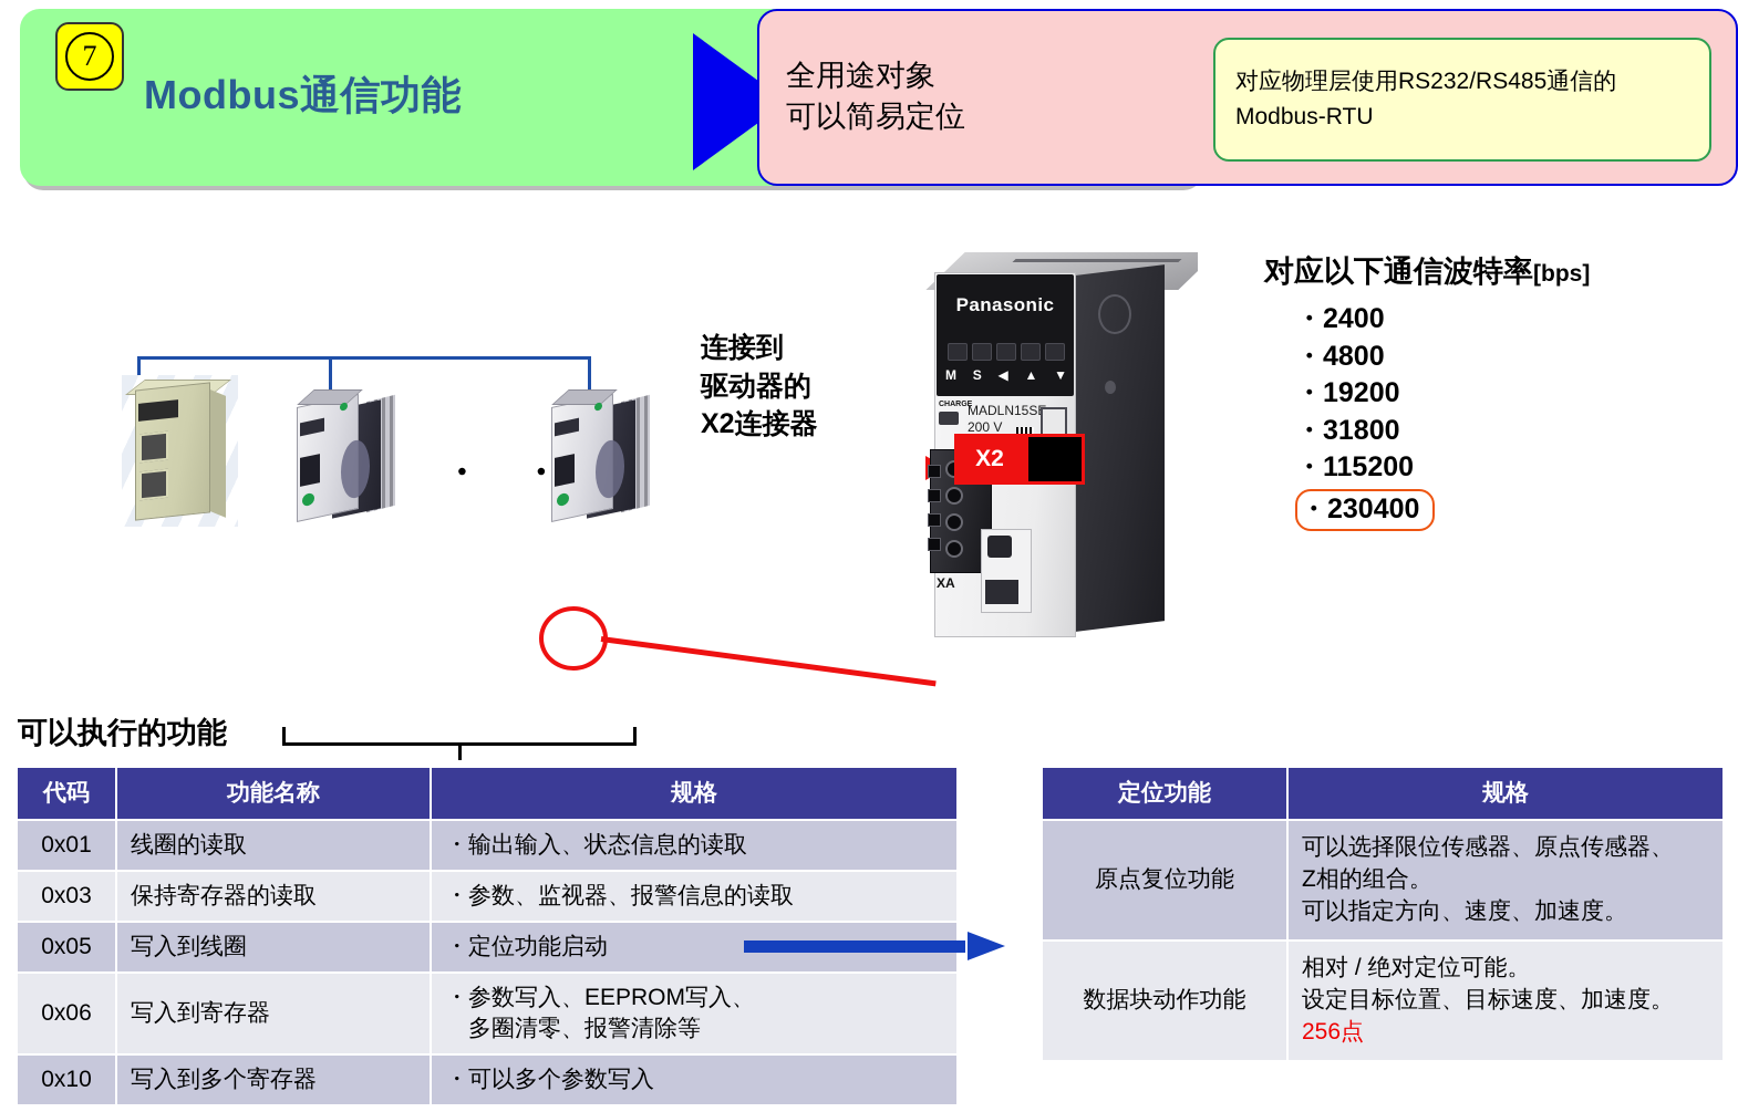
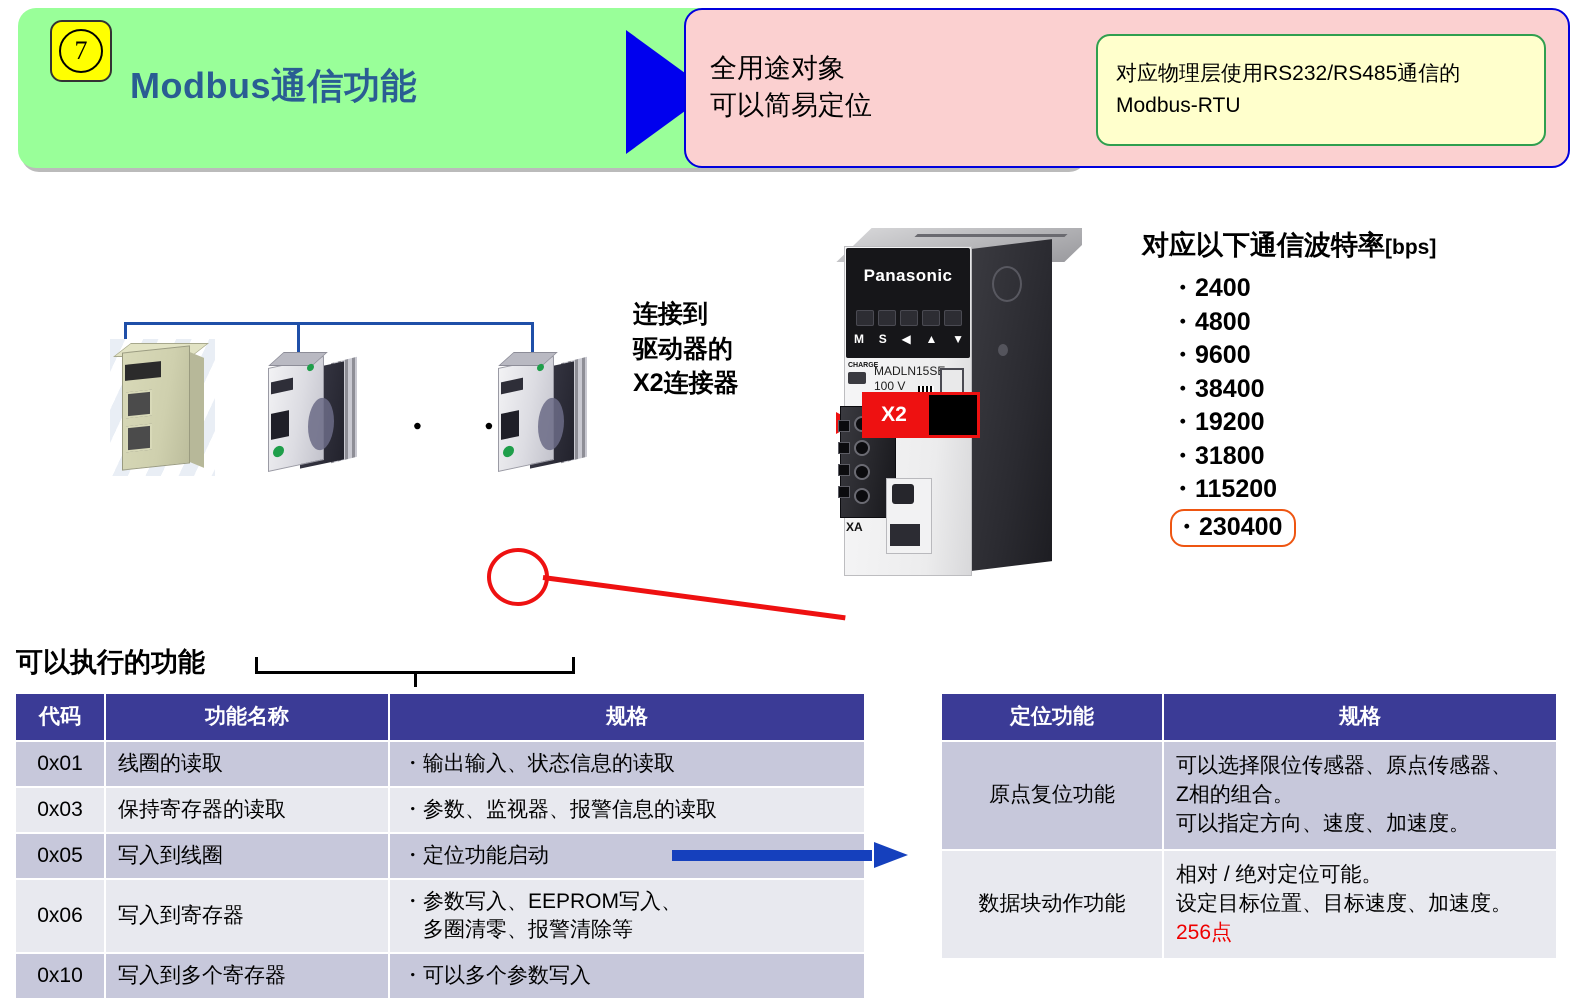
  7
  Modbus通信功能
  全用途对象
  可以简易定位
  对应物理层使用RS232/RS485通信的Modbus-RTU
  连接到
  驱动器的
  X2连接器
  Panasonic
  M
  S
  ◀
  ▲
  ▼
  MADLN15S
- 200 V
+ 100 V
  XA
  X2
  对应以下通信波特率[bps]
  2400
  4800
+ 9600
+ 38400
  19200
  31800
  115200
  230400
  可以执行的功能
  代码	功能名称	规格
  0x01	线圈的读取	・输出输入、状态信息的读取
  0x03	保持寄存器的读取	・参数、监视器、报警信息的读取
  0x05	写入到线圈	・定位功能启动
  0x06	写入到寄存器	・参数写入、EEPROM写入、 多圈清零、报警清除等
  0x10	写入到多个寄存器	・可以多个参数写入
  定位功能	规格
  原点复位功能	可以选择限位传感器、原点传感器、 Z相的组合。 可以指定方向、速度、加速度。
  数据块动作功能	相对 / 绝对定位可能。 设定目标位置、目标速度、加速度。 256点
